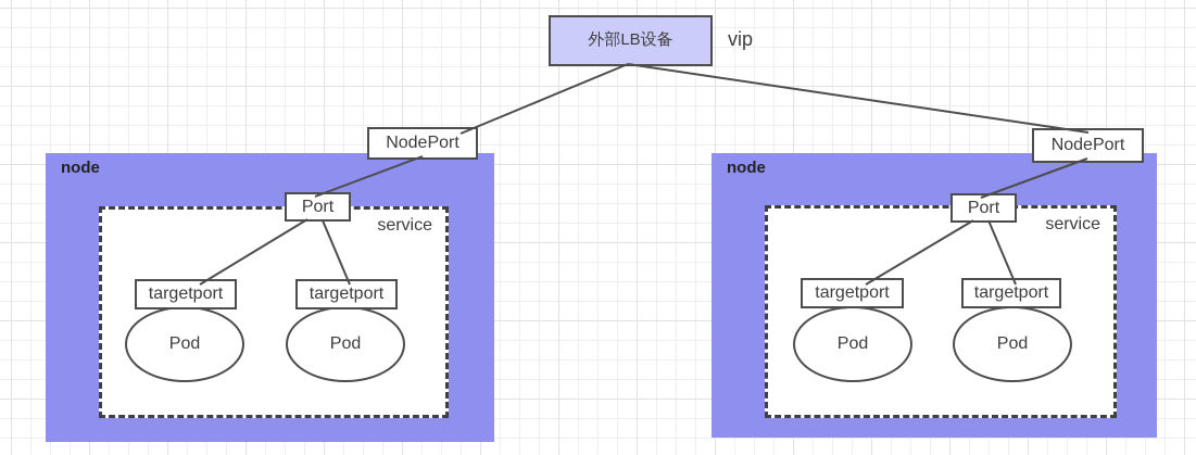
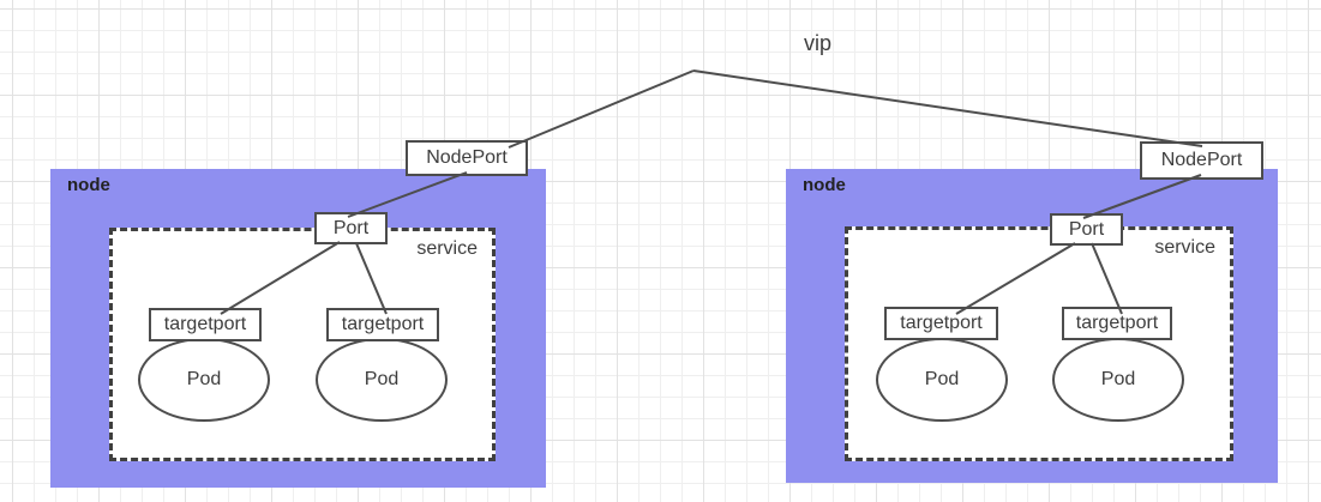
- 外部LB设备
  vip
  node
  service
  Pod
  Pod
  targetport
  targetport
  Port
  NodePort
  node
  service
  Pod
  Pod
  targetport
  targetport
  Port
  NodePort
